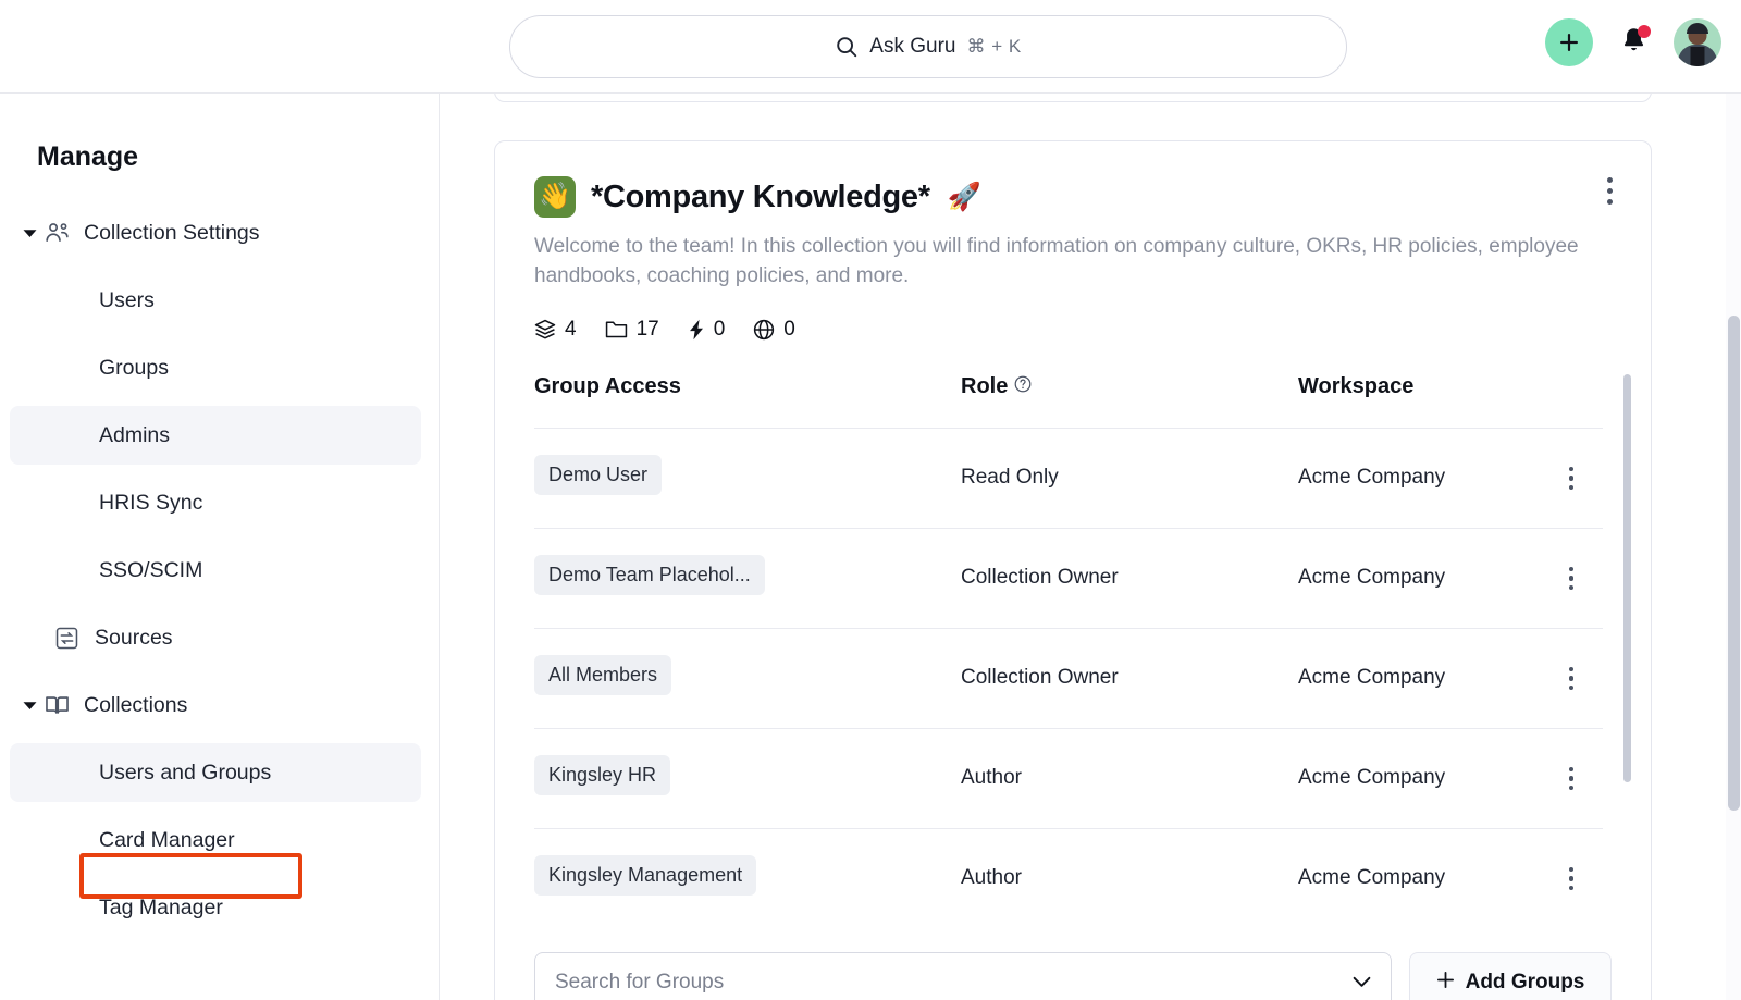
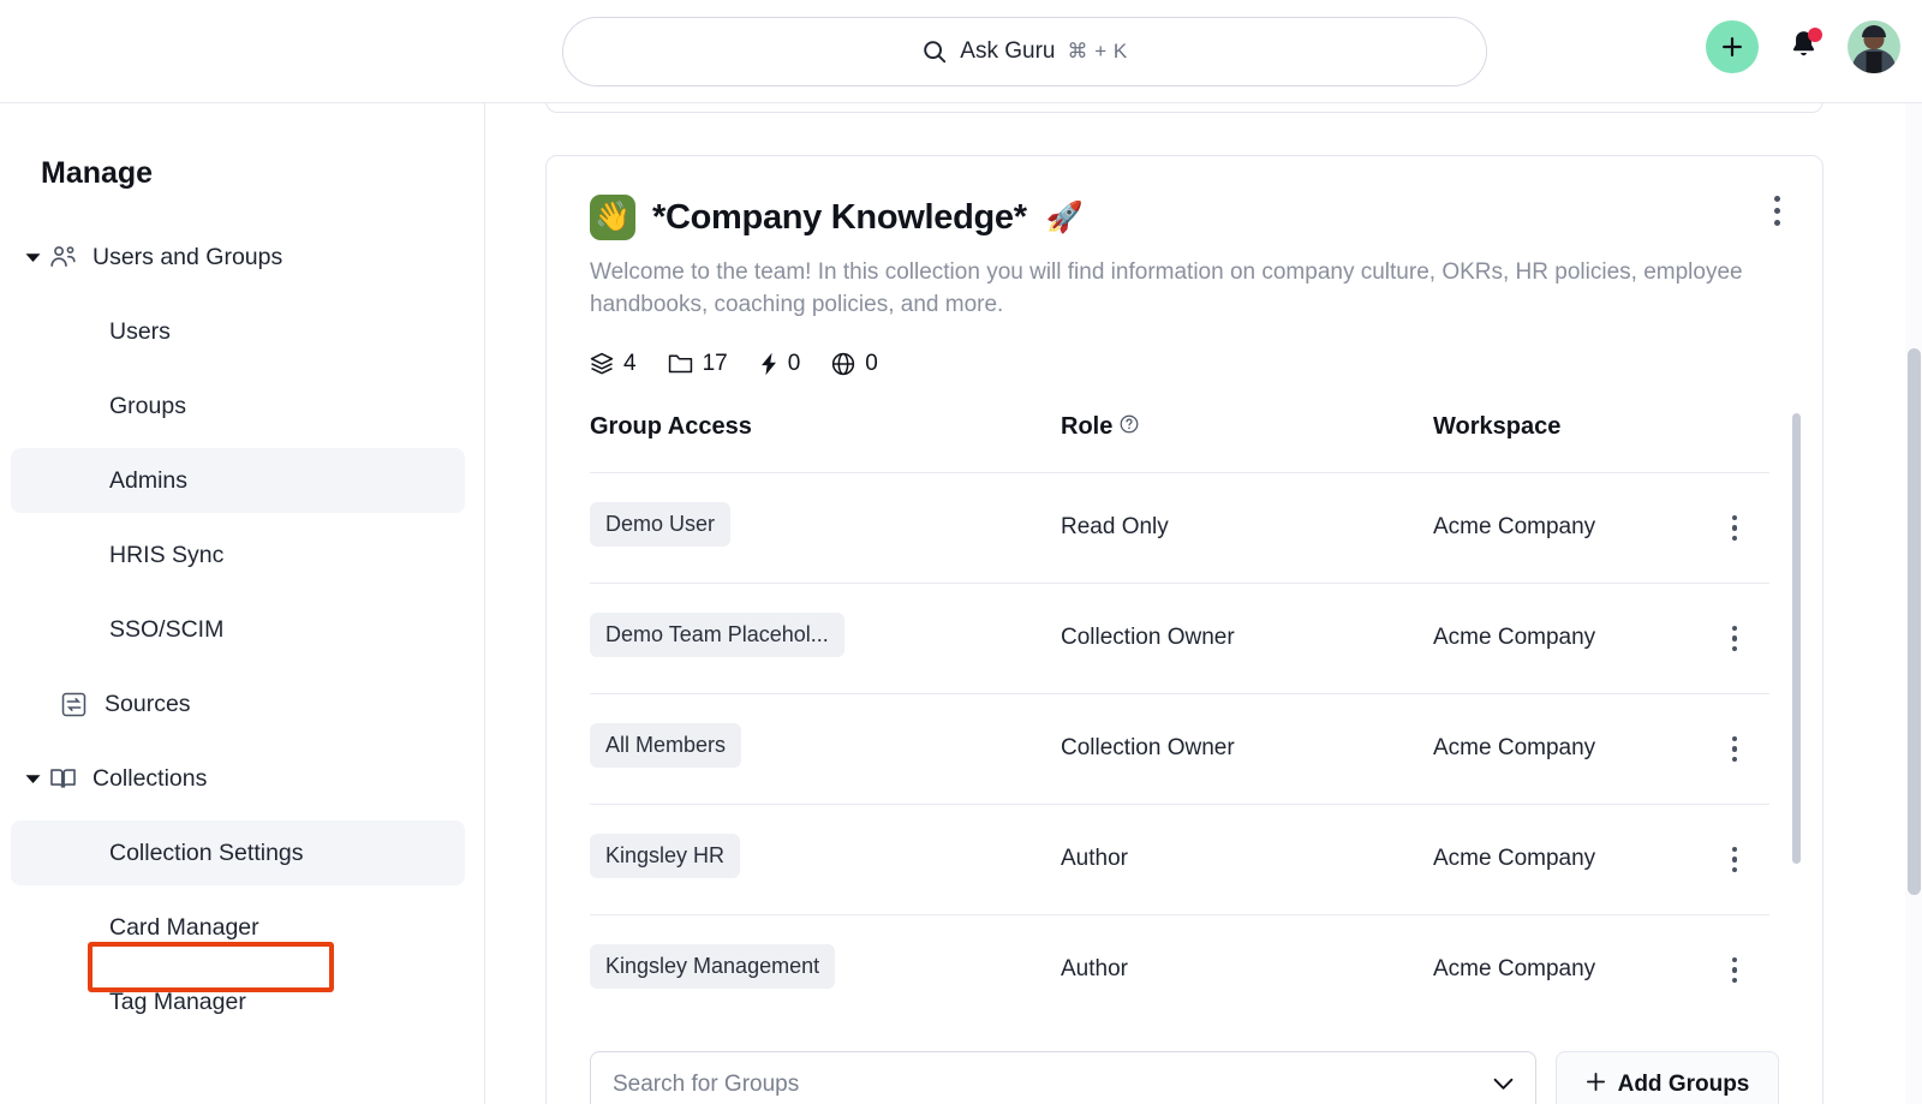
  Ask Guru
  ⌘ + K
  Manage
- Collection Settings
+ Users and Groups
  Users
  Groups
  Admins
  HRIS Sync
  SSO/SCIM
  Sources
  Collections
- Users and Groups
+ Collection Settings
  Card Manager
  Tag Manager
  👋
  *Company Knowledge*
  🚀
  Welcome to the team! In this collection you will find information on company culture, OKRs, HR policies, employee handbooks, coaching policies, and more.
  4
  17
  0
  0
  Group Access	Role	Workspace
  Demo User	Read Only	Acme Company
  Demo Team Placehol...	Collection Owner	Acme Company
  All Members	Collection Owner	Acme Company
  Kingsley HR	Author	Acme Company
  Kingsley Management	Author	Acme Company
  Search for Groups
  Add Groups
